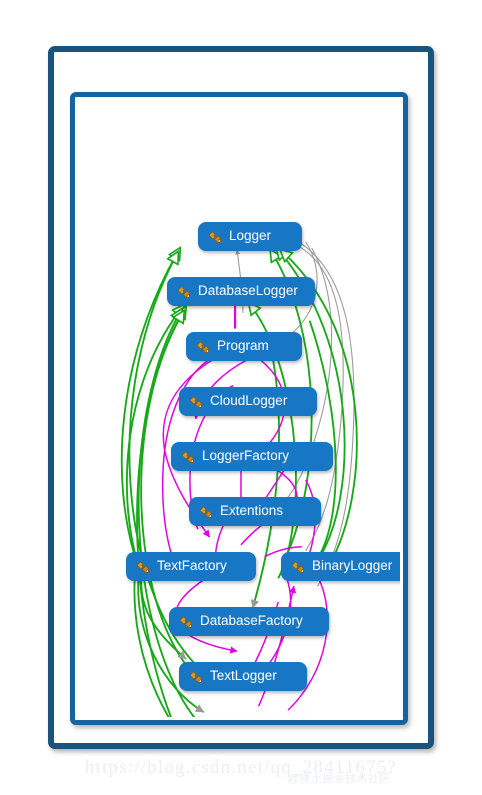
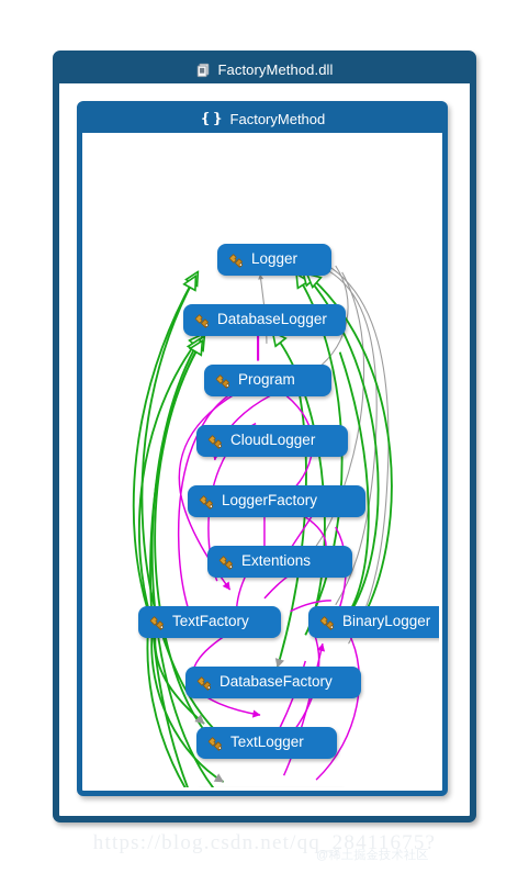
+ FactoryMethod.dll
+ ❴❵
+ FactoryMethod
  Logger
  DatabaseLogger
  Program
  CloudLogger
  LoggerFactory
  Extentions
  TextFactory
  BinaryLogger
  DatabaseFactory
  TextLogger
